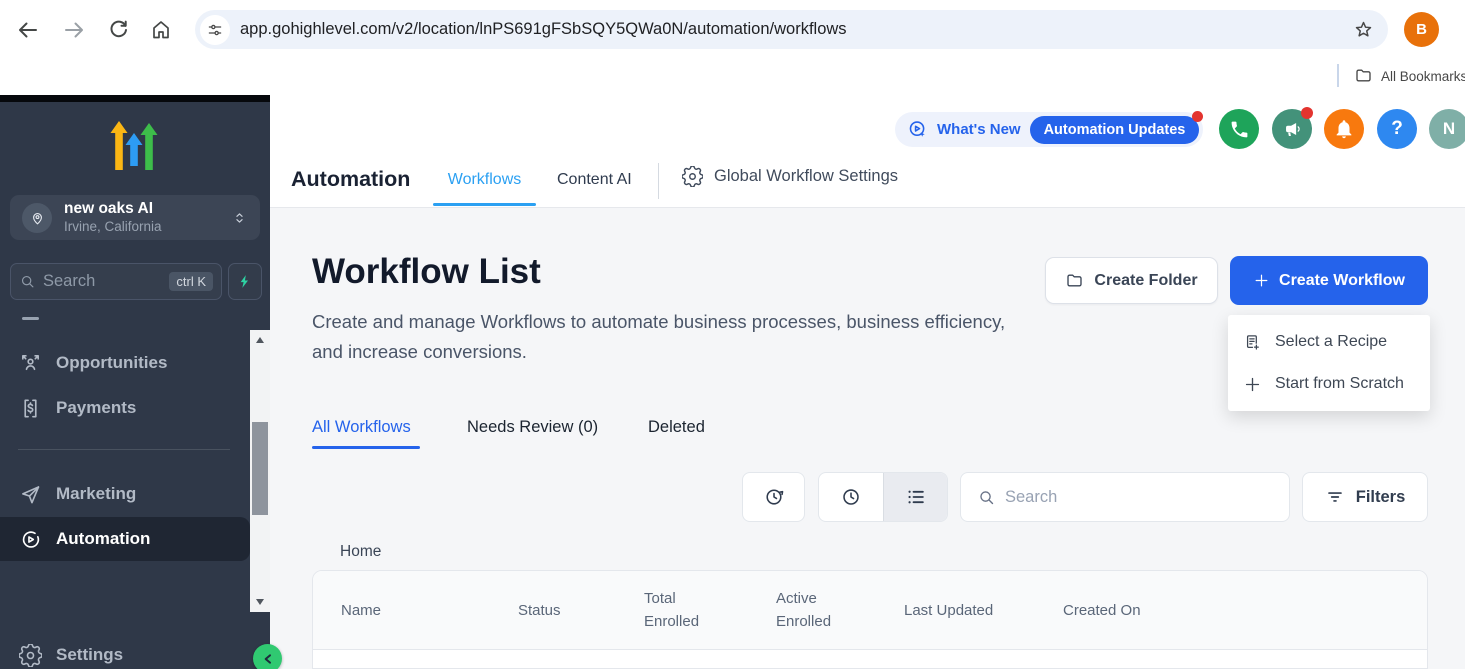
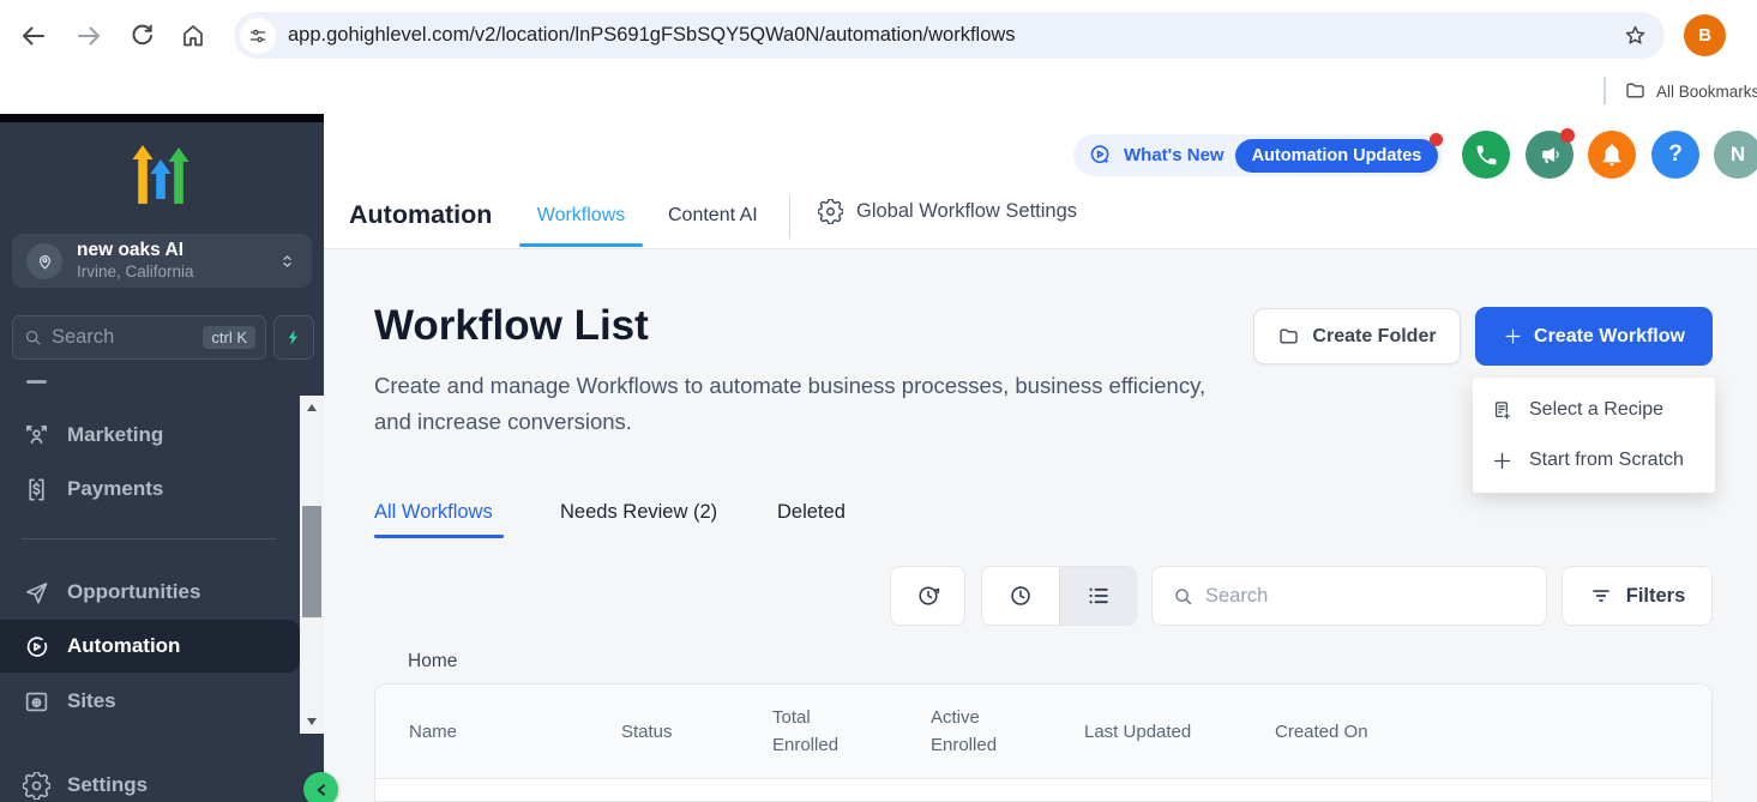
  app.gohighlevel.com/v2/location/lnPS691gFSbSQY5QWa0N/automation/workflows
  B
  All Bookmarks
  new oaks AI
  Irvine, California
  Search
  ctrl K
- Opportunities
+ Marketing
  Payments
- Marketing
+ Opportunities
  Automation
+ Sites
  Settings
  What's New
  Automation Updates
  ?
  N
  Automation
  Workflows
  Content AI
  Global Workflow Settings
  Workflow List
  Create and manage Workflows to automate business processes, business efficiency, and increase conversions.
  Create Folder
  Create Workflow
  Select a Recipe
  Start from Scratch
  All Workflows
- Needs Review (0)
+ Needs Review (2)
  Deleted
  Search
  Filters
  Home
  Name
  Status
  Total Enrolled
  Active Enrolled
  Last Updated
  Created On
